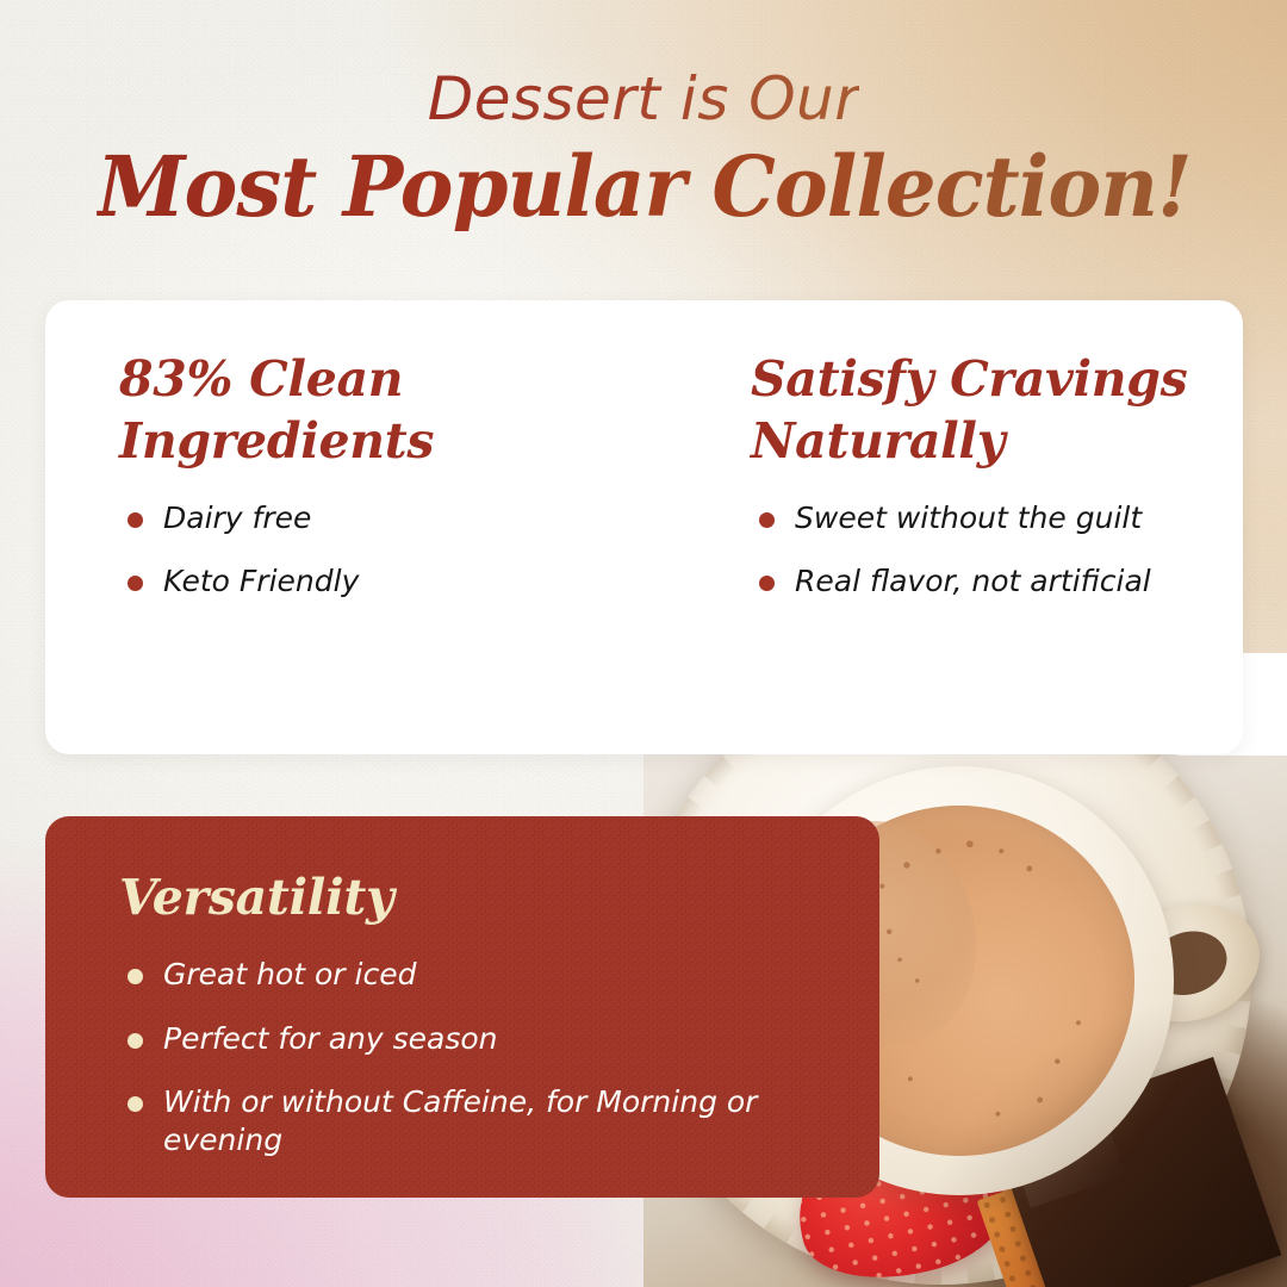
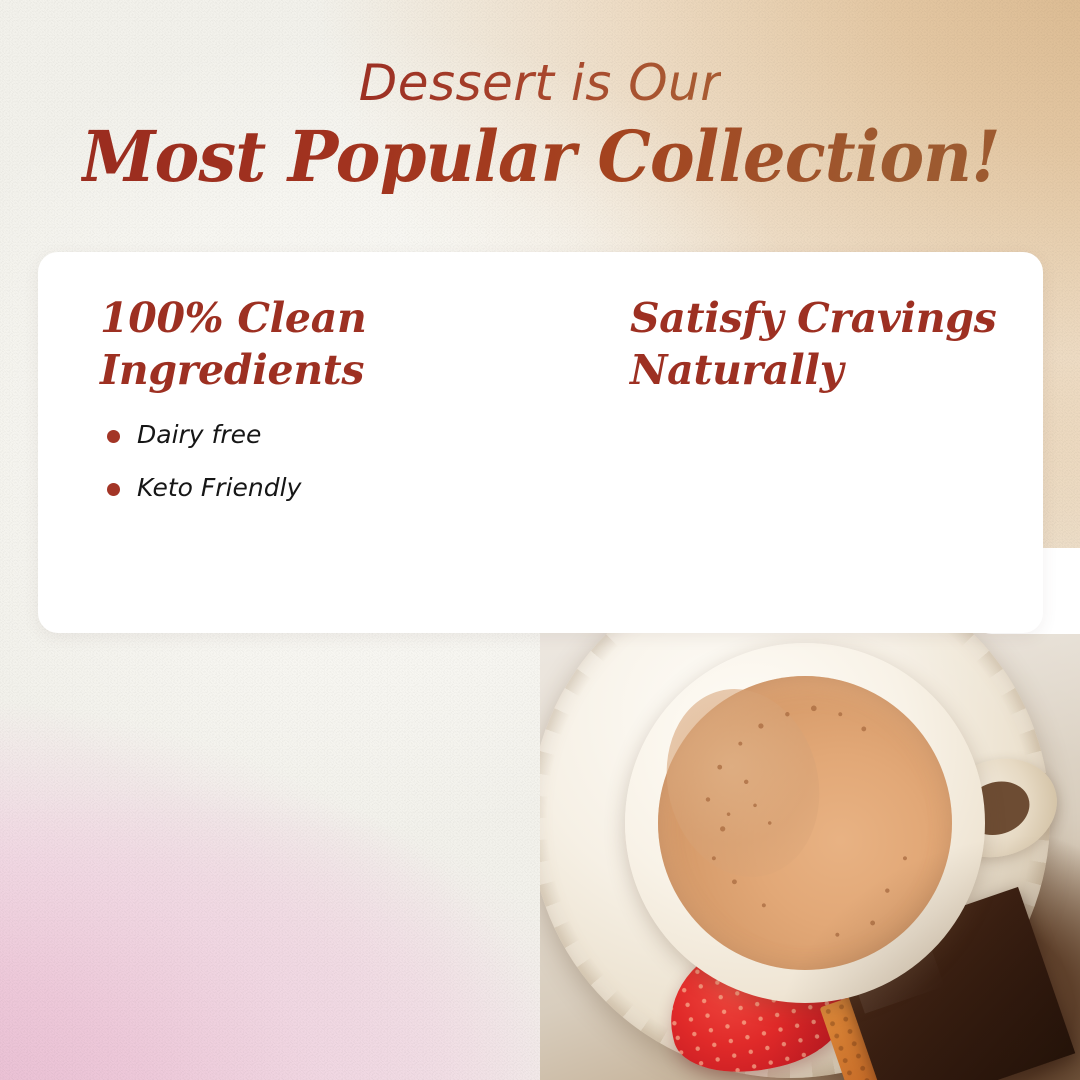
  Dessert is Our Most Popular Collection!
- 83% Clean Ingredients
+ 100% Clean Ingredients
  Dairy free
  Keto Friendly
  Satisfy Cravings Naturally
- Sweet without the guilt
- Real flavor, not artificial
- Versatility
- Great hot or iced
- Perfect for any season
- With or without Caffeine, for Morning or evening
